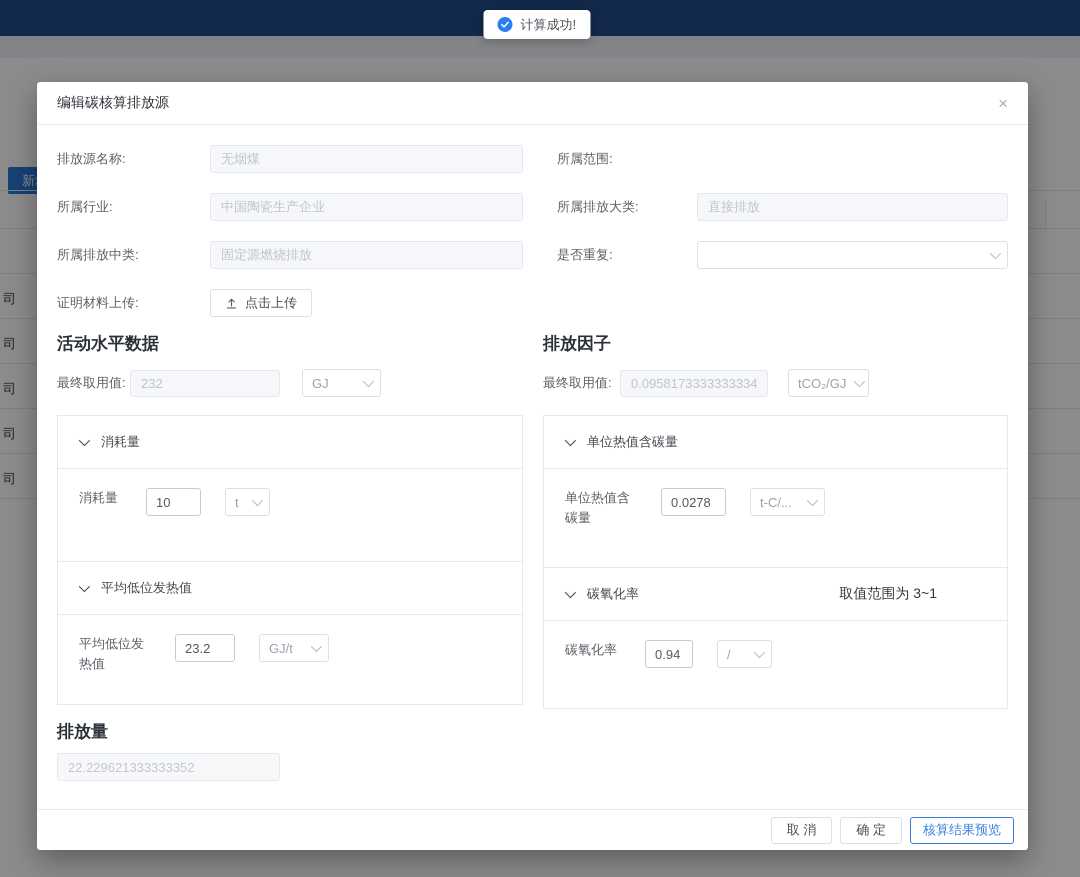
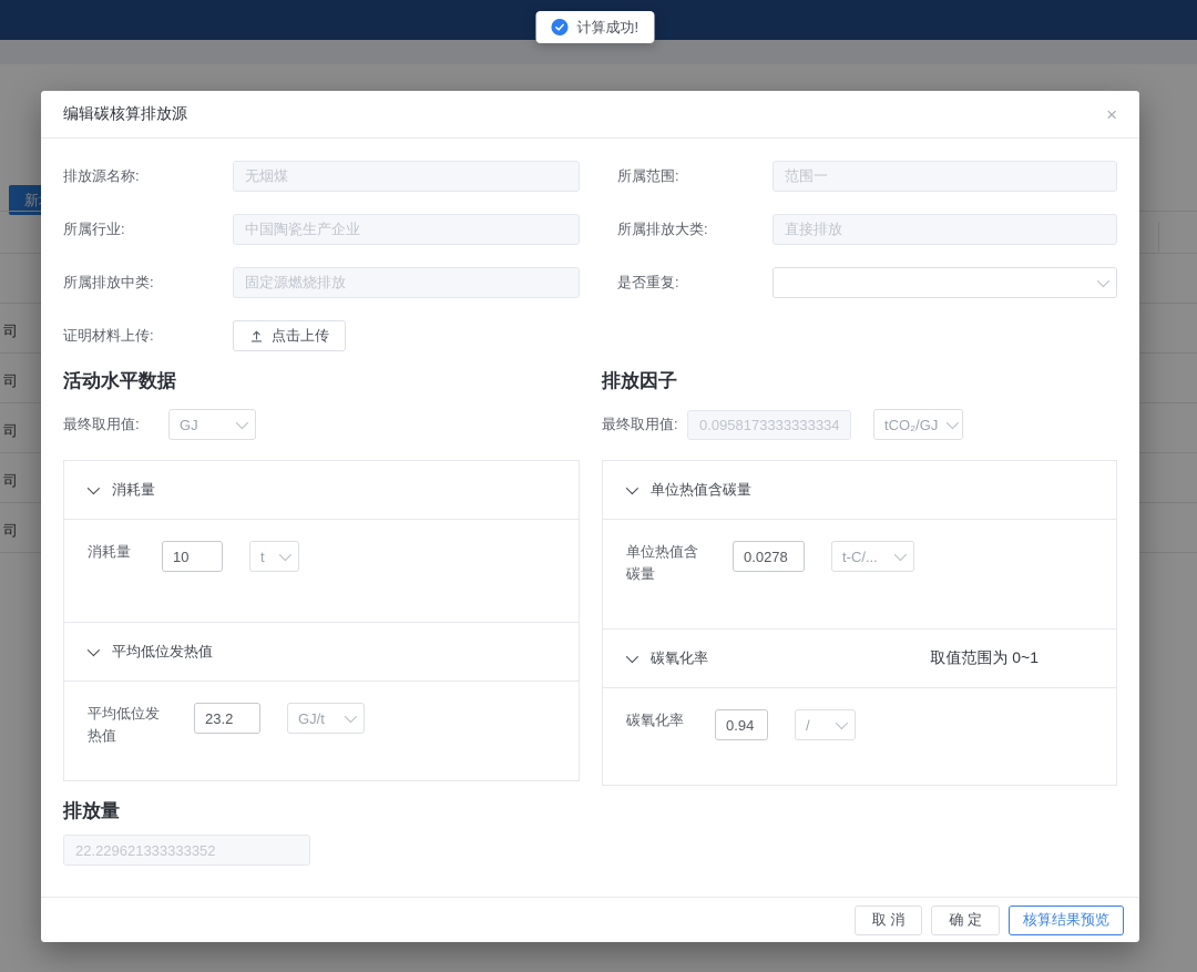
  司
  司
  司
  司
  司
  计算成功!
  编辑碳核算排放源
  ×
  排放源名称:
  无烟煤
  所属范围:
+ 范围一
  所属行业:
  中国陶瓷生产企业
  所属排放大类:
  直接排放
  所属排放中类:
  固定源燃烧排放
  是否重复:
  证明材料上传:
  点击上传
  活动水平数据
  最终取用值:
- 232
  GJ
  消耗量
  消耗量
  10
  t
  平均低位发热值
  平均低位发热值
  23.2
  GJ/t
  排放因子
  最终取用值:
  0.0958173333333334
  tCO₂/GJ
  单位热值含碳量
  单位热值含碳量
  0.0278
  t-C/...
  碳氧化率
- 取值范围为 3~1
+ 取值范围为 0~1
  碳氧化率
  0.94
  /
  排放量
  22.229621333333352
  取 消
  确 定
  核算结果预览
